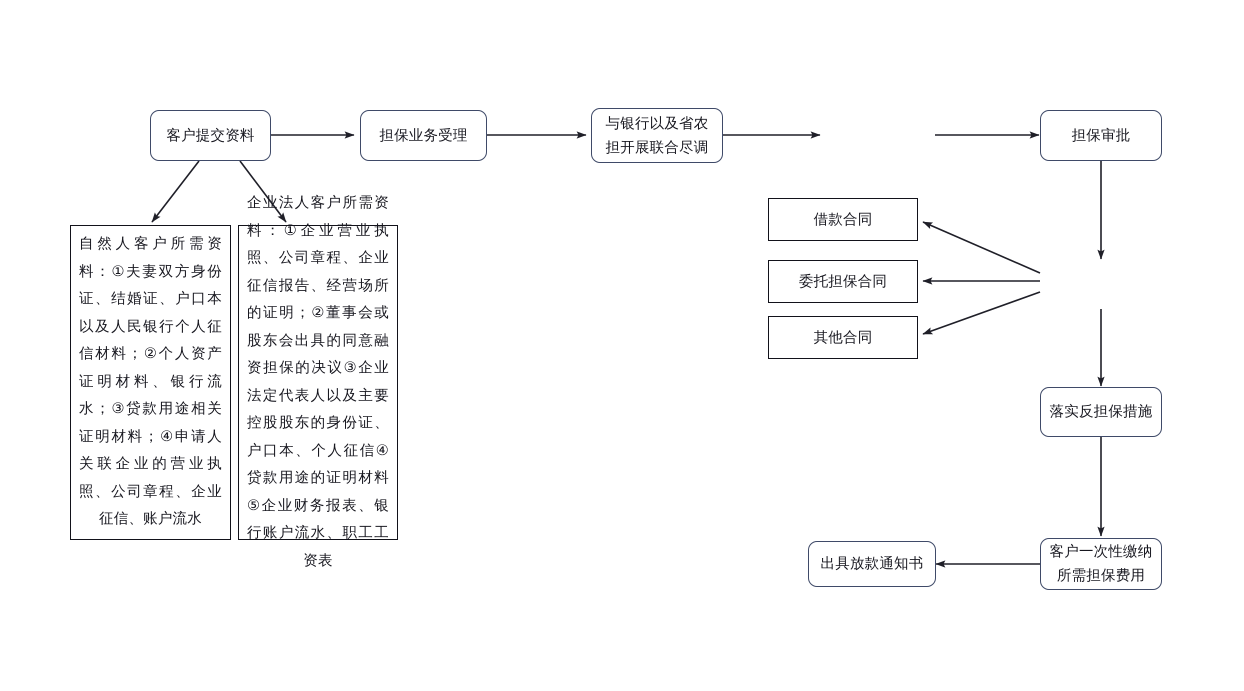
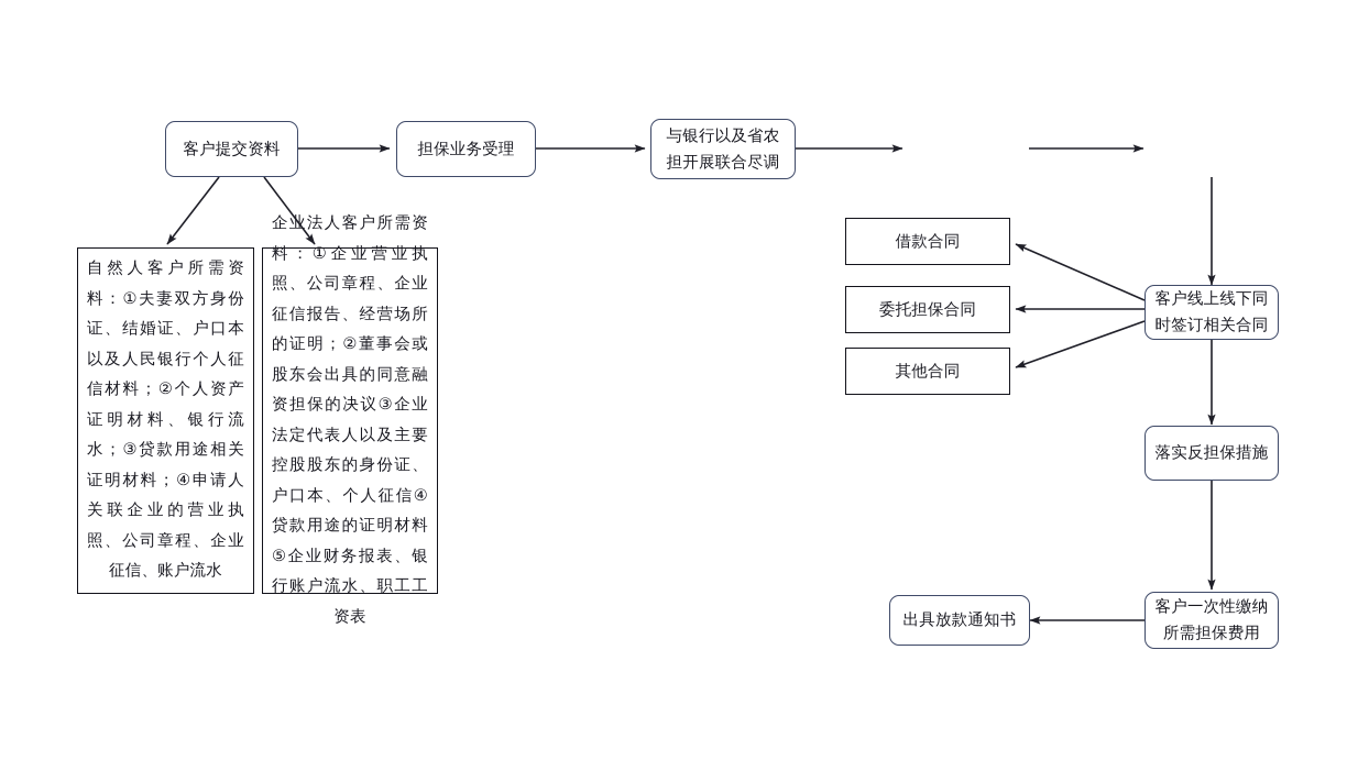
  客户提交资料
  担保业务受理
  与银行以及省农
  担开展联合尽调
- 担保审批
  自然人客户所需资料：①夫妻双方身份证、结婚证、户口本以及人民银行个人征信材料；②个人资产证明材料、银行流水；③贷款用途相关证明材料；④申请人关联企业的营业执照、公司章程、企业征信、账户流水
  企业法人客户所需资料：①企业营业执照、公司章程、企业征信报告、经营场所的证明；②董事会或股东会出具的同意融资担保的决议③企业法定代表人以及主要控股股东的身份证、户口本、个人征信④贷款用途的证明材料⑤企业财务报表、银行账户流水、职工工资表
  借款合同
  委托担保合同
  其他合同
+ 客户线上线下同
+ 时签订相关合同
  落实反担保措施
  客户一次性缴纳
  所需担保费用
  出具放款通知书
